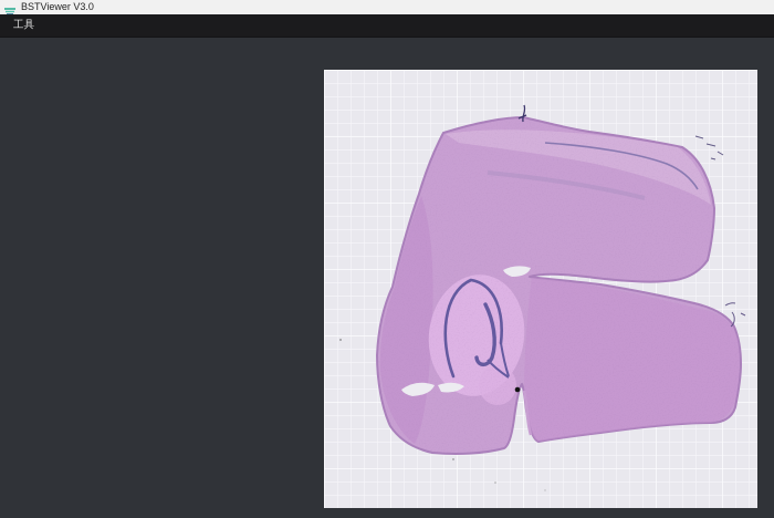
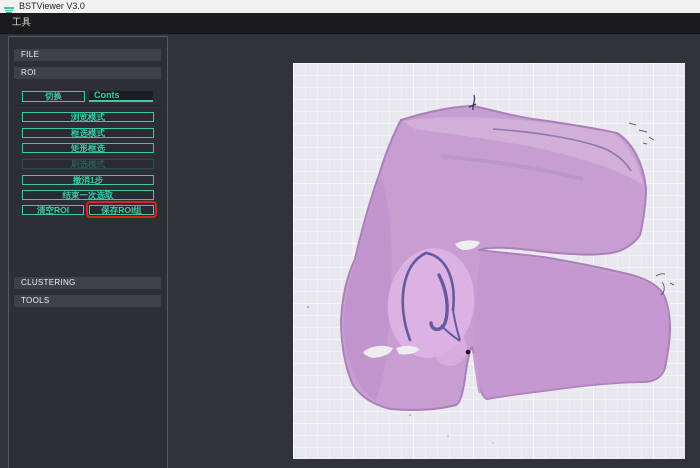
  BSTViewer V3.0
  工具
+ FILE
+ ROI
+ 切换
+ Conts
+ 浏览模式
+ 框选模式
+ 矩形框选
+ 刷选模式
+ 撤消1步
+ 结束一次选取
+ 清空ROI
+ 保存ROI组
+ CLUSTERING
+ TOOLS
